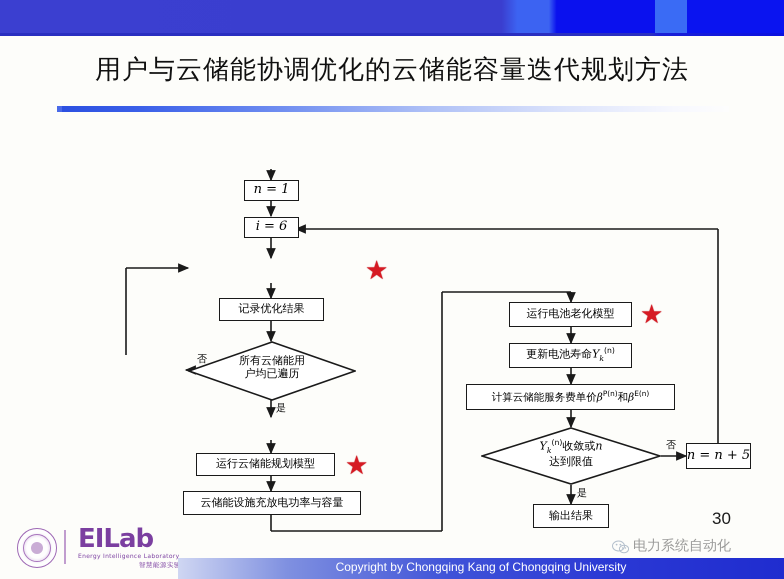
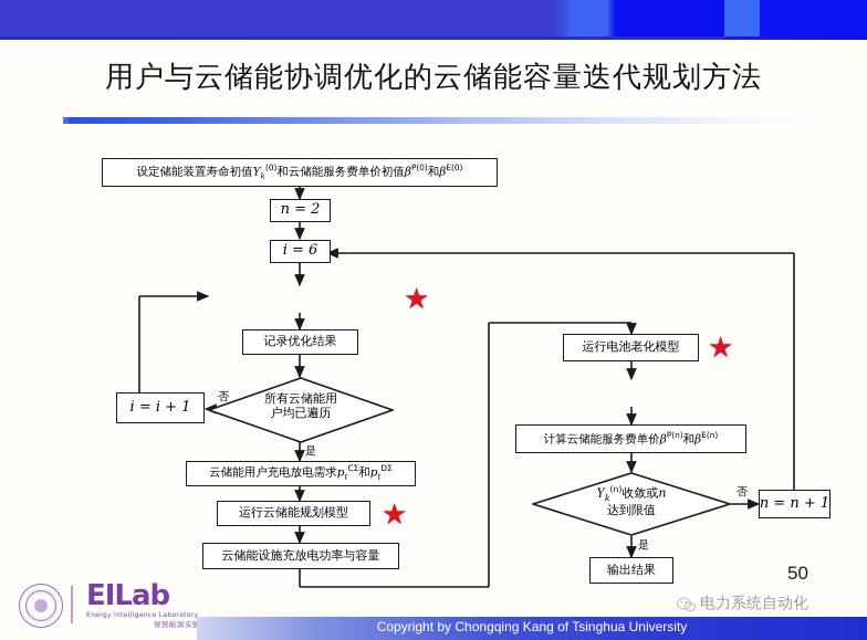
  用户与云储能协调优化的云储能容量迭代规划方法
+ 设定储能装置寿命初值Yk(0)和云储能服务费单价初值βP(0)和βE(0)
- n = 1
+ n = 2
  i = 6
  ★
  记录优化结果
  所有云储能用
  户均已遍历
  否
  是
+ i = i + 1
+ 云储能用户充电放电需求ptCΣ和ptDΣ
  运行云储能规划模型
  ★
  云储能设施充放电功率与容量
  运行电池老化模型
  ★
- 更新电池寿命Yk(n)
  计算云储能服务费单价βP(n)和βE(n)
  Yk(n)收敛或n
  达到限值
  否
  是
- n = n + 5
+ n = n + 1
  输出结果
- 30
+ 50
  电力系统自动化
  EILab
  智慧能源实
- Copyright by Chongqing Kang of Chongqing University
+ Copyright by Chongqing Kang of Tsinghua University
